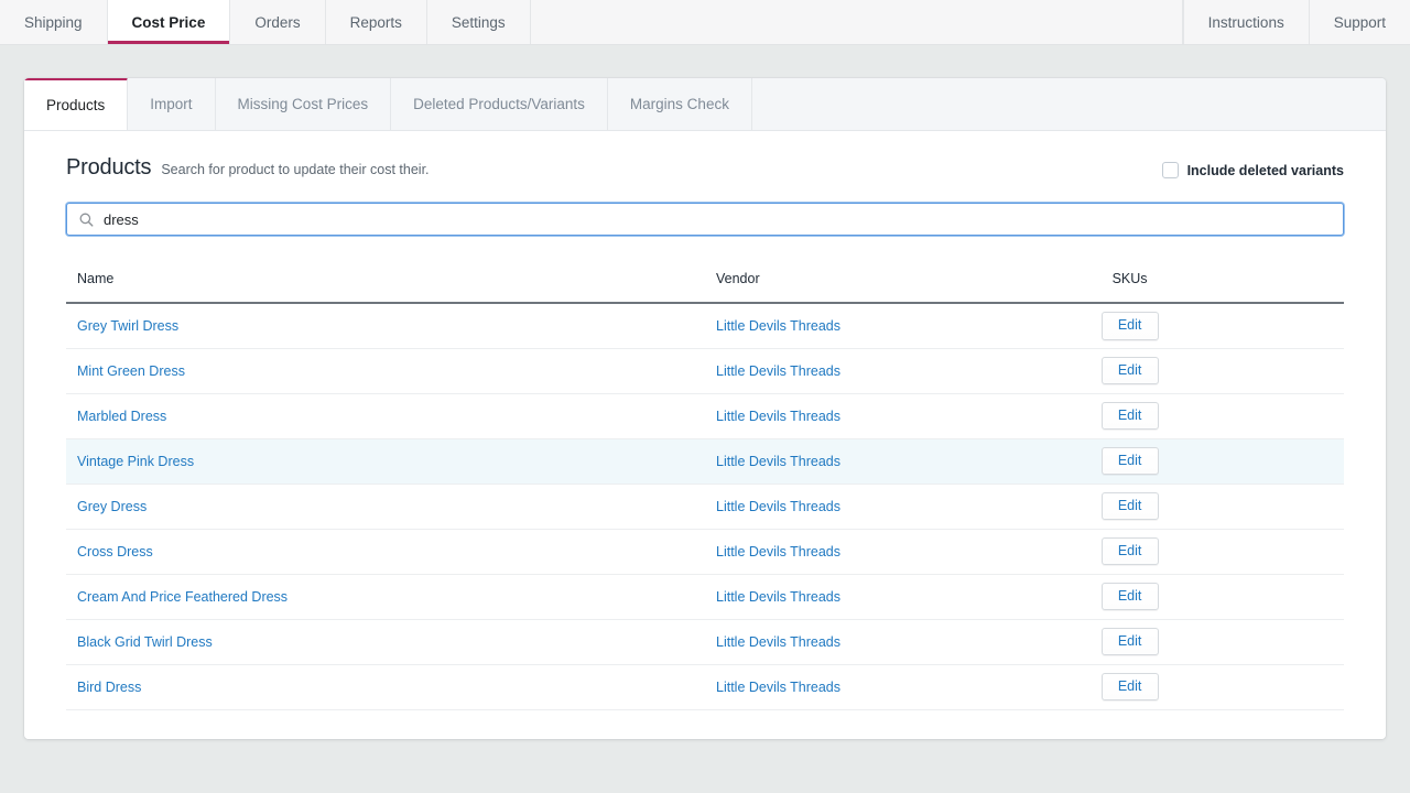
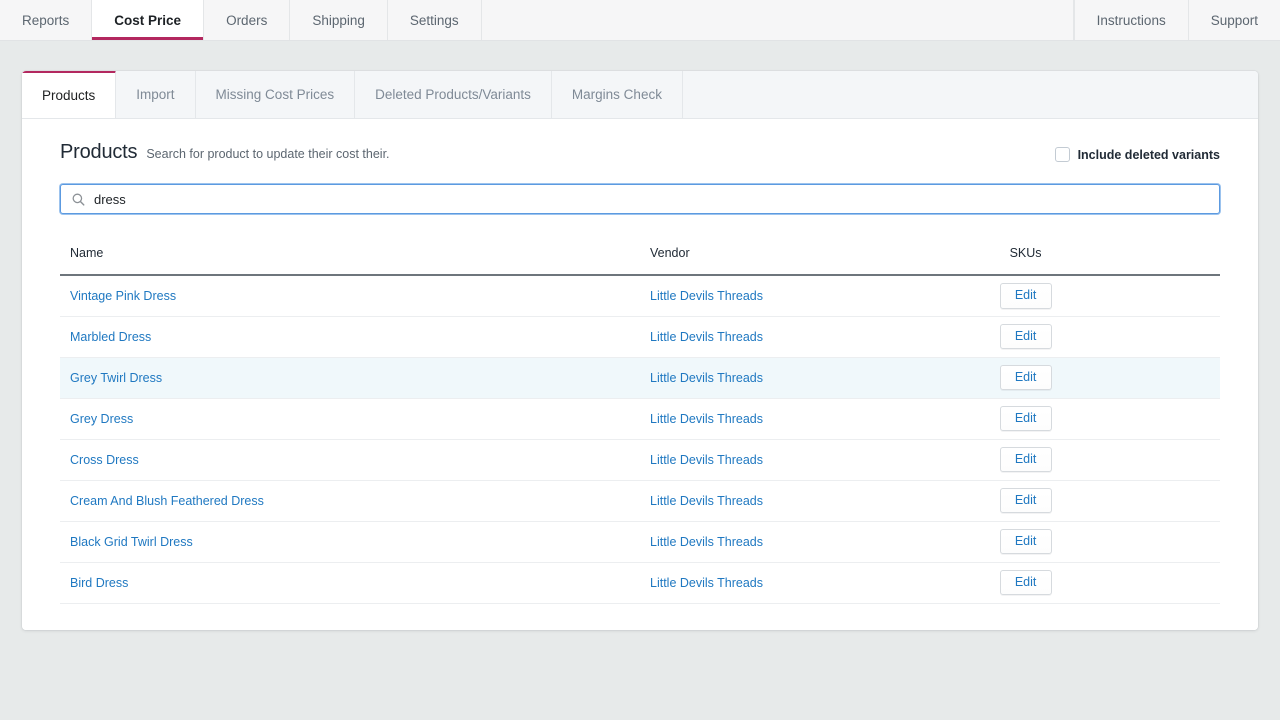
- Shipping
+ Reports
  Cost Price
  Orders
- Reports
+ Shipping
  Settings
  Instructions
  Support
  Products
  Import
  Missing Cost Prices
  Deleted Products/Variants
  Margins Check
  Products
  Search for product to update their cost their.
  Include deleted variants
  dress
  Name	Vendor	SKUs
- Grey Twirl Dress	Little Devils Threads	Edit
+ Vintage Pink Dress	Little Devils Threads	Edit
- Mint Green Dress	Little Devils Threads	Edit
  Marbled Dress	Little Devils Threads	Edit
- Vintage Pink Dress	Little Devils Threads	Edit
+ Grey Twirl Dress	Little Devils Threads	Edit
  Grey Dress	Little Devils Threads	Edit
  Cross Dress	Little Devils Threads	Edit
- Cream And Price Feathered Dress	Little Devils Threads	Edit
+ Cream And Blush Feathered Dress	Little Devils Threads	Edit
  Black Grid Twirl Dress	Little Devils Threads	Edit
  Bird Dress	Little Devils Threads	Edit
